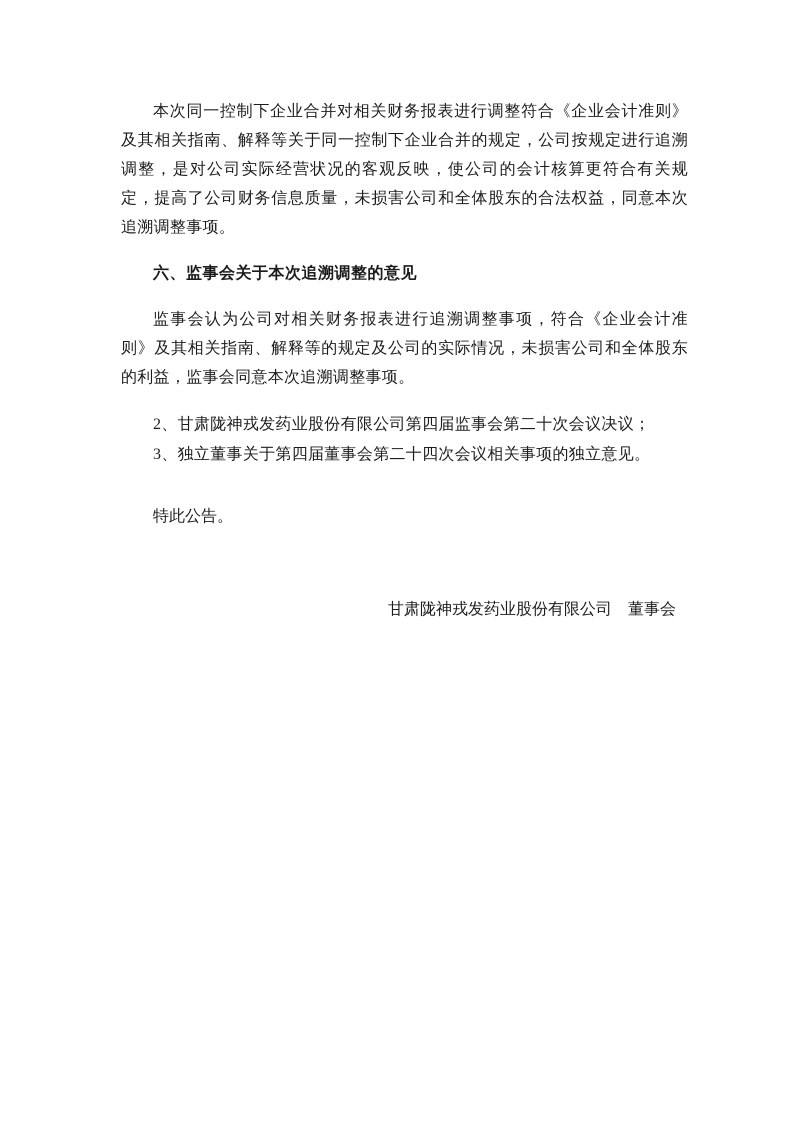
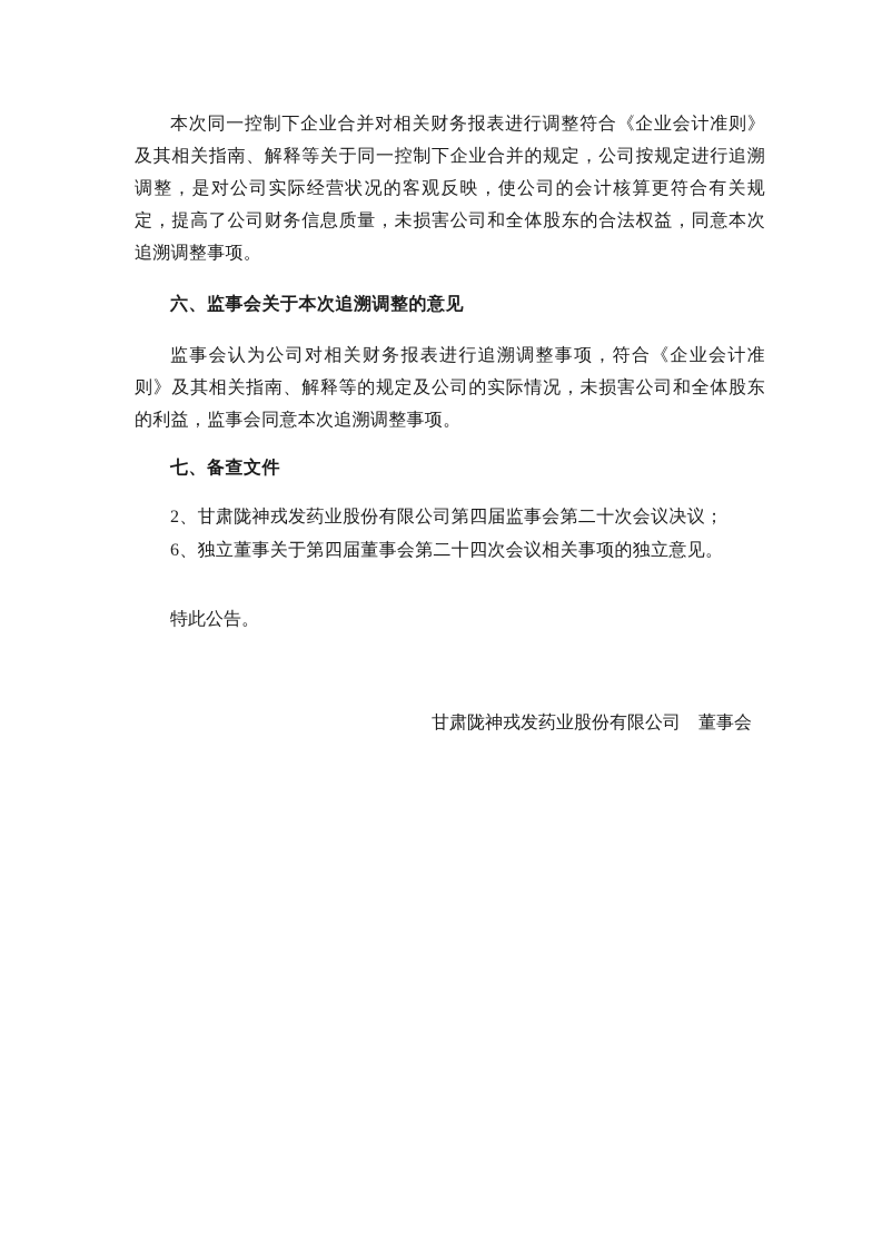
  本次同一控制下企业合并对相关财务报表进行调整符合《企业会计准则》及其相关指南、解释等关于同一控制下企业合并的规定，公司按规定进行追溯调整，是对公司实际经营状况的客观反映，使公司的会计核算更符合有关规定，提高了公司财务信息质量，未损害公司和全体股东的合法权益，同意本次追溯调整事项。
  六、监事会关于本次追溯调整的意见
  监事会认为公司对相关财务报表进行追溯调整事项，符合《企业会计准则》及其相关指南、解释等的规定及公司的实际情况，未损害公司和全体股东的利益，监事会同意本次追溯调整事项。
+ 七、备查文件
  2、甘肃陇神戎发药业股份有限公司第四届监事会第二十次会议决议；
- 3、独立董事关于第四届董事会第二十四次会议相关事项的独立意见。
+ 6、独立董事关于第四届董事会第二十四次会议相关事项的独立意见。
  特此公告。
  甘肃陇神戎发药业股份有限公司 董事会
